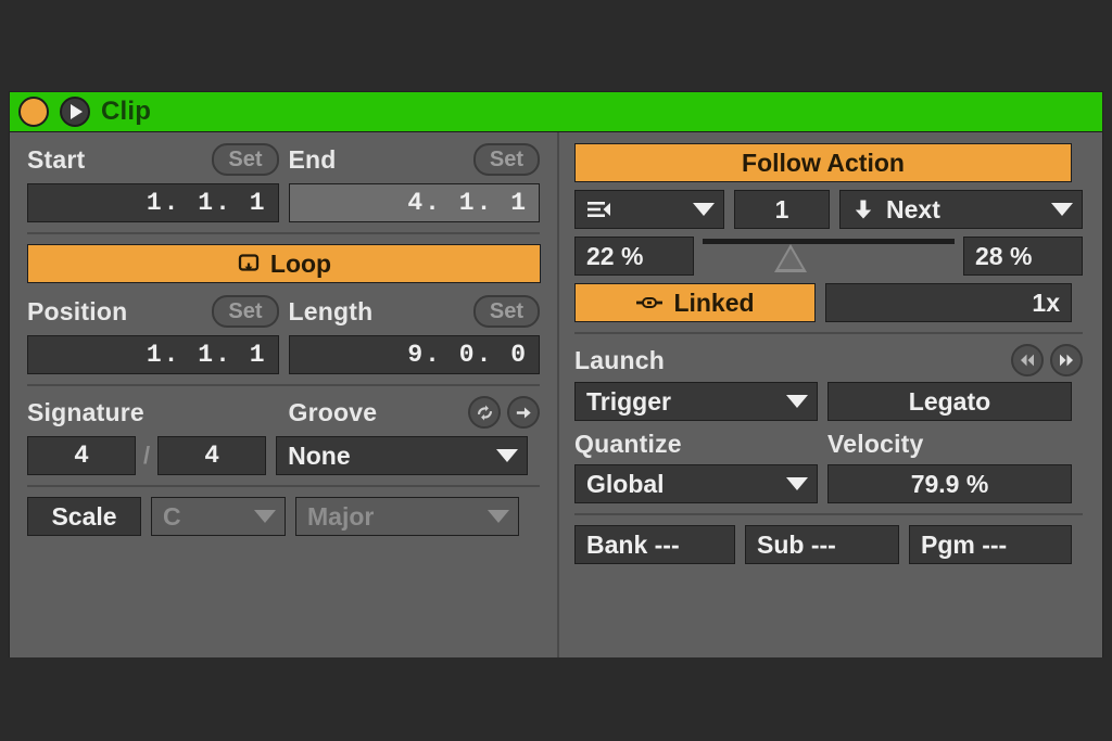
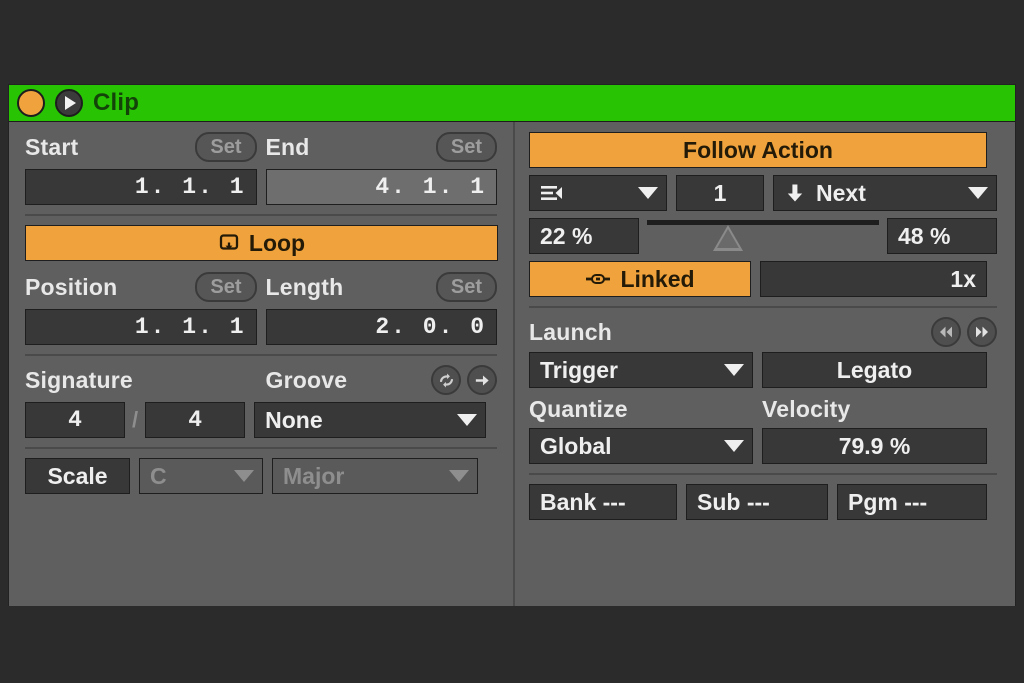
  Clip
  Start
  Set
  End
  Set
  1. 1. 1
  4. 1. 1
  Loop
  Position
  Set
  Length
  Set
  1. 1. 1
- 9. 0. 0
+ 2. 0. 0
  Signature
  Groove
  4
  /
  4
  None
  Scale
  C
  Major
  Follow Action
  1
  Next
  22 %
- 28 %
+ 48 %
  Linked
  1x
  Launch
  Trigger
  Legato
  Quantize
  Velocity
  Global
  79.9 %
  Bank ---
  Sub ---
  Pgm ---
